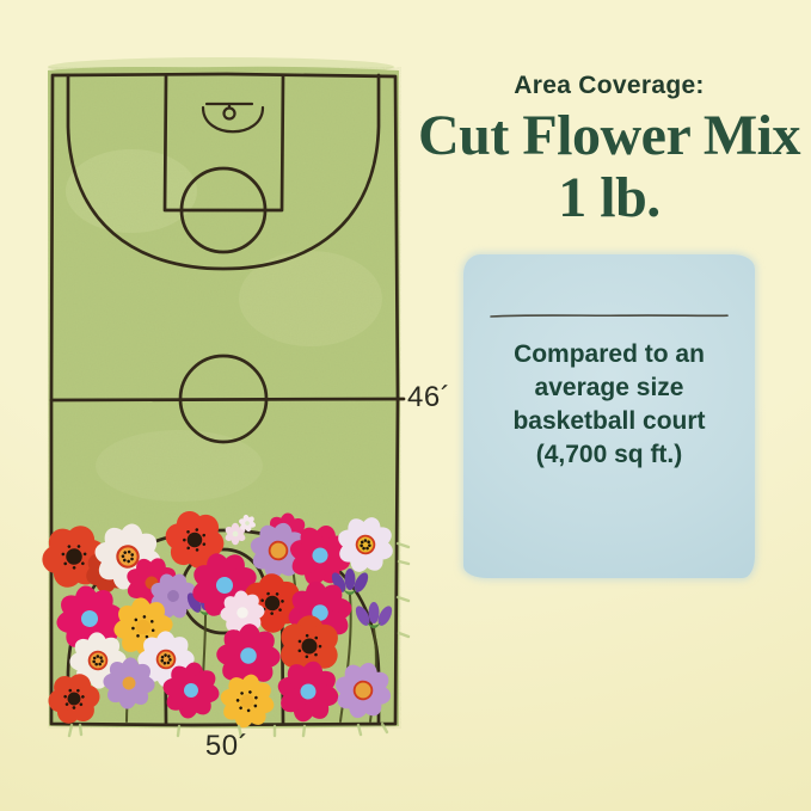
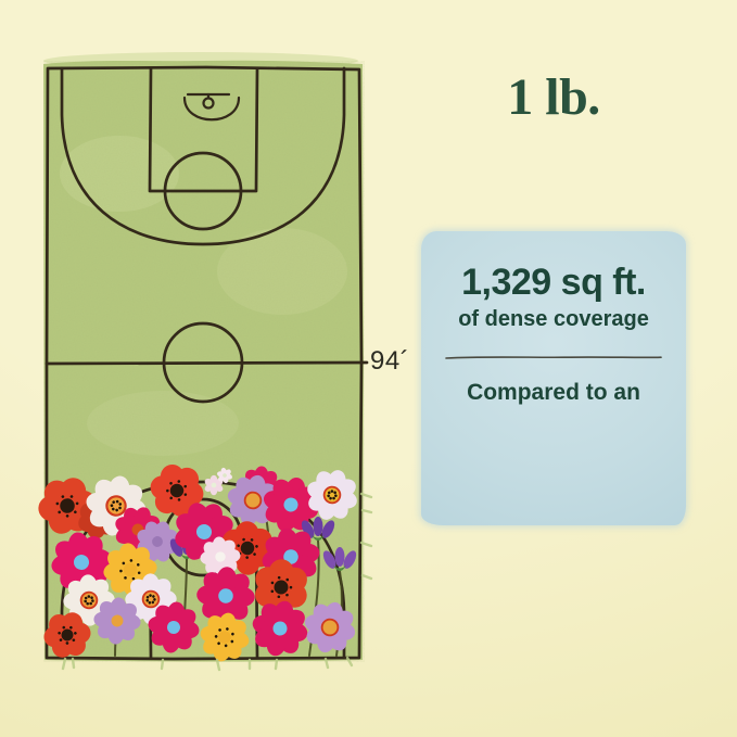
- 46´
+ 94´
- 50´
- Area Coverage:
- Cut Flower Mix
  1 lb.
+ 1,329 sq ft.
+ of dense coverage
  Compared to an
- average size
- basketball court
- (4,700 sq ft.)
